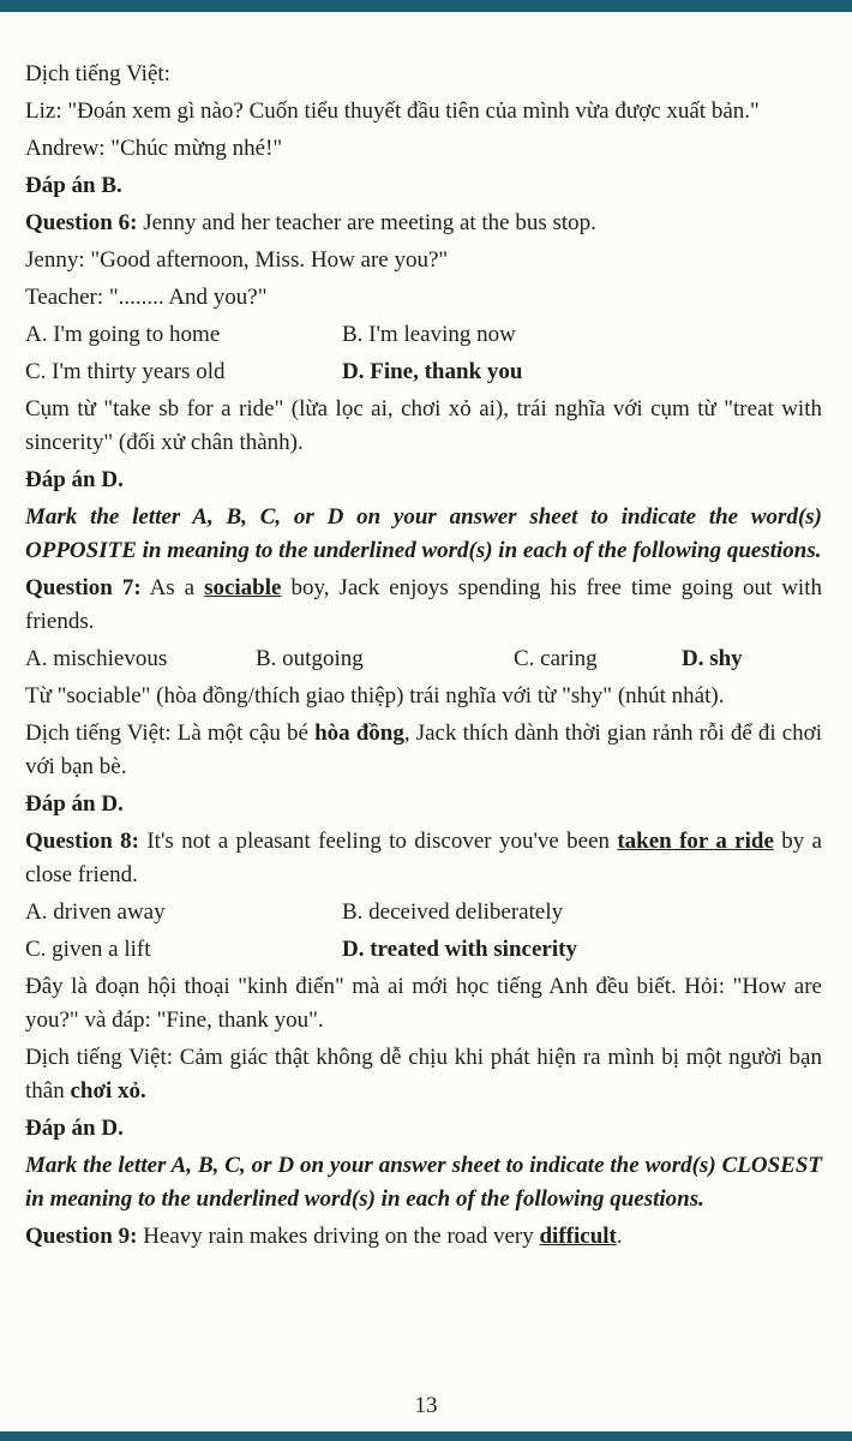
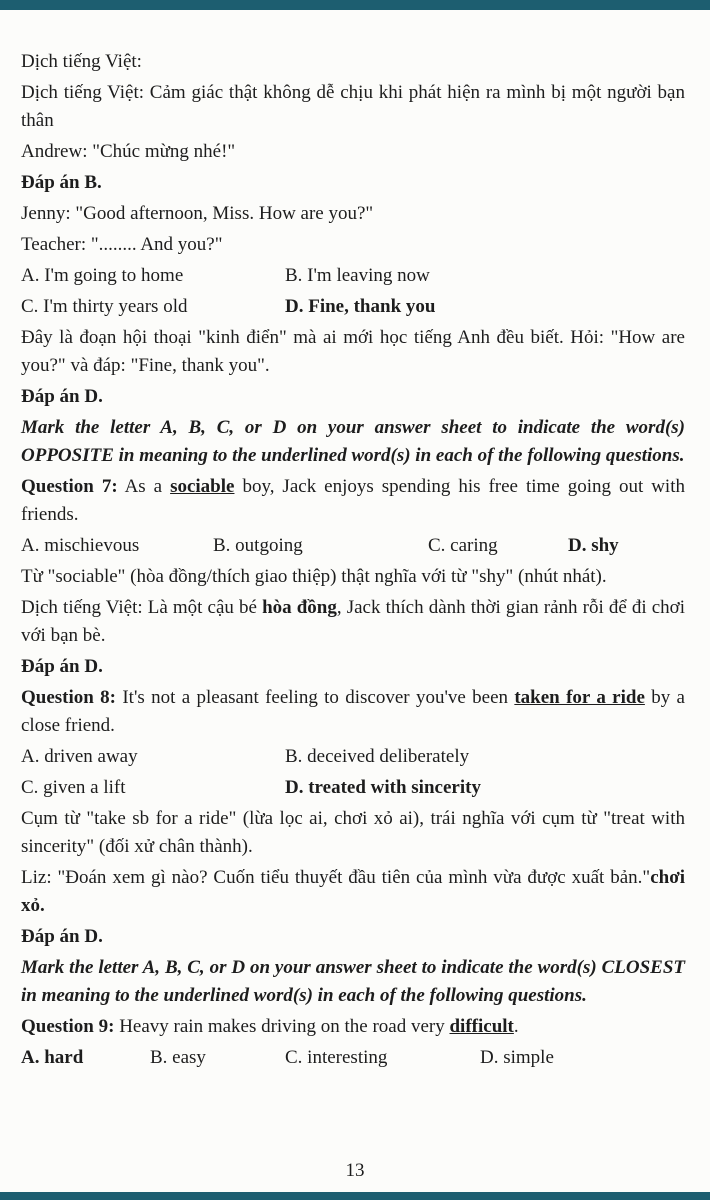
  Dịch tiếng Việt:
- Liz: "Đoán xem gì nào? Cuốn tiểu thuyết đầu tiên của mình vừa được xuất bản."
+ Dịch tiếng Việt: Cảm giác thật không dễ chịu khi phát hiện ra mình bị một người bạn thân
  Andrew: "Chúc mừng nhé!"
  Đáp án B.
- Question 6: Jenny and her teacher are meeting at the bus stop.
  Jenny: "Good afternoon, Miss. How are you?"
  Teacher: "........ And you?"
  A. I'm going to home
  B. I'm leaving now
  C. I'm thirty years old
  D. Fine, thank you
- Cụm từ "take sb for a ride" (lừa lọc ai, chơi xỏ ai), trái nghĩa với cụm từ "treat with sincerity" (đối xử chân thành).
+ Đây là đoạn hội thoại "kinh điển" mà ai mới học tiếng Anh đều biết. Hỏi: "How are you?" và đáp: "Fine, thank you".
  Đáp án D.
  Mark the letter A, B, C, or D on your answer sheet to indicate the word(s) OPPOSITE in meaning to the underlined word(s) in each of the following questions.
  Question 7: As a sociable boy, Jack enjoys spending his free time going out with friends.
  A. mischievous
  B. outgoing
  C. caring
  D. shy
- Từ "sociable" (hòa đồng/thích giao thiệp) trái nghĩa với từ "shy" (nhút nhát).
+ Từ "sociable" (hòa đồng/thích giao thiệp) thật nghĩa với từ "shy" (nhút nhát).
  Dịch tiếng Việt: Là một cậu bé hòa đồng, Jack thích dành thời gian rảnh rỗi để đi chơi với bạn bè.
  Đáp án D.
  Question 8: It's not a pleasant feeling to discover you've been taken for a ride by a close friend.
  A. driven away
  B. deceived deliberately
  C. given a lift
  D. treated with sincerity
- Đây là đoạn hội thoại "kinh điển" mà ai mới học tiếng Anh đều biết. Hỏi: "How are you?" và đáp: "Fine, thank you".
+ Cụm từ "take sb for a ride" (lừa lọc ai, chơi xỏ ai), trái nghĩa với cụm từ "treat with sincerity" (đối xử chân thành).
- Dịch tiếng Việt: Cảm giác thật không dễ chịu khi phát hiện ra mình bị một người bạn thân chơi xỏ.
+ Liz: "Đoán xem gì nào? Cuốn tiểu thuyết đầu tiên của mình vừa được xuất bản."chơi xỏ.
  Đáp án D.
  Mark the letter A, B, C, or D on your answer sheet to indicate the word(s) CLOSEST in meaning to the underlined word(s) in each of the following questions.
  Question 9: Heavy rain makes driving on the road very difficult.
+ A. hard
+ B. easy
+ C. interesting
+ D. simple
  13
